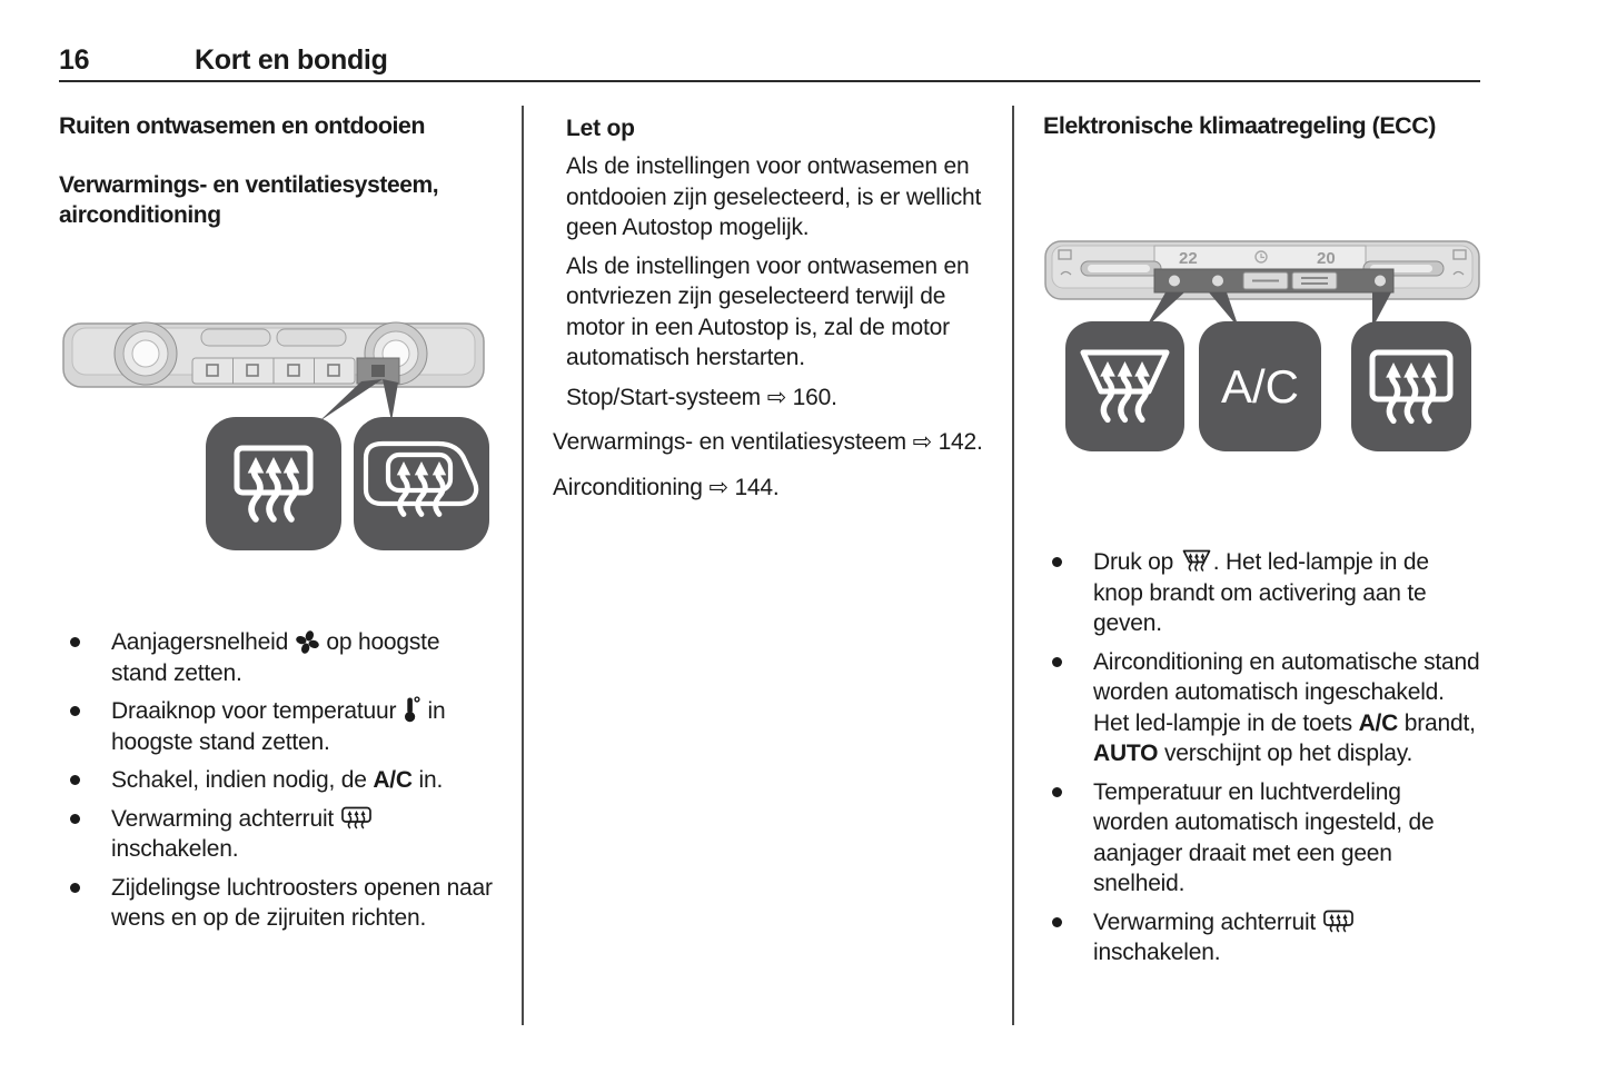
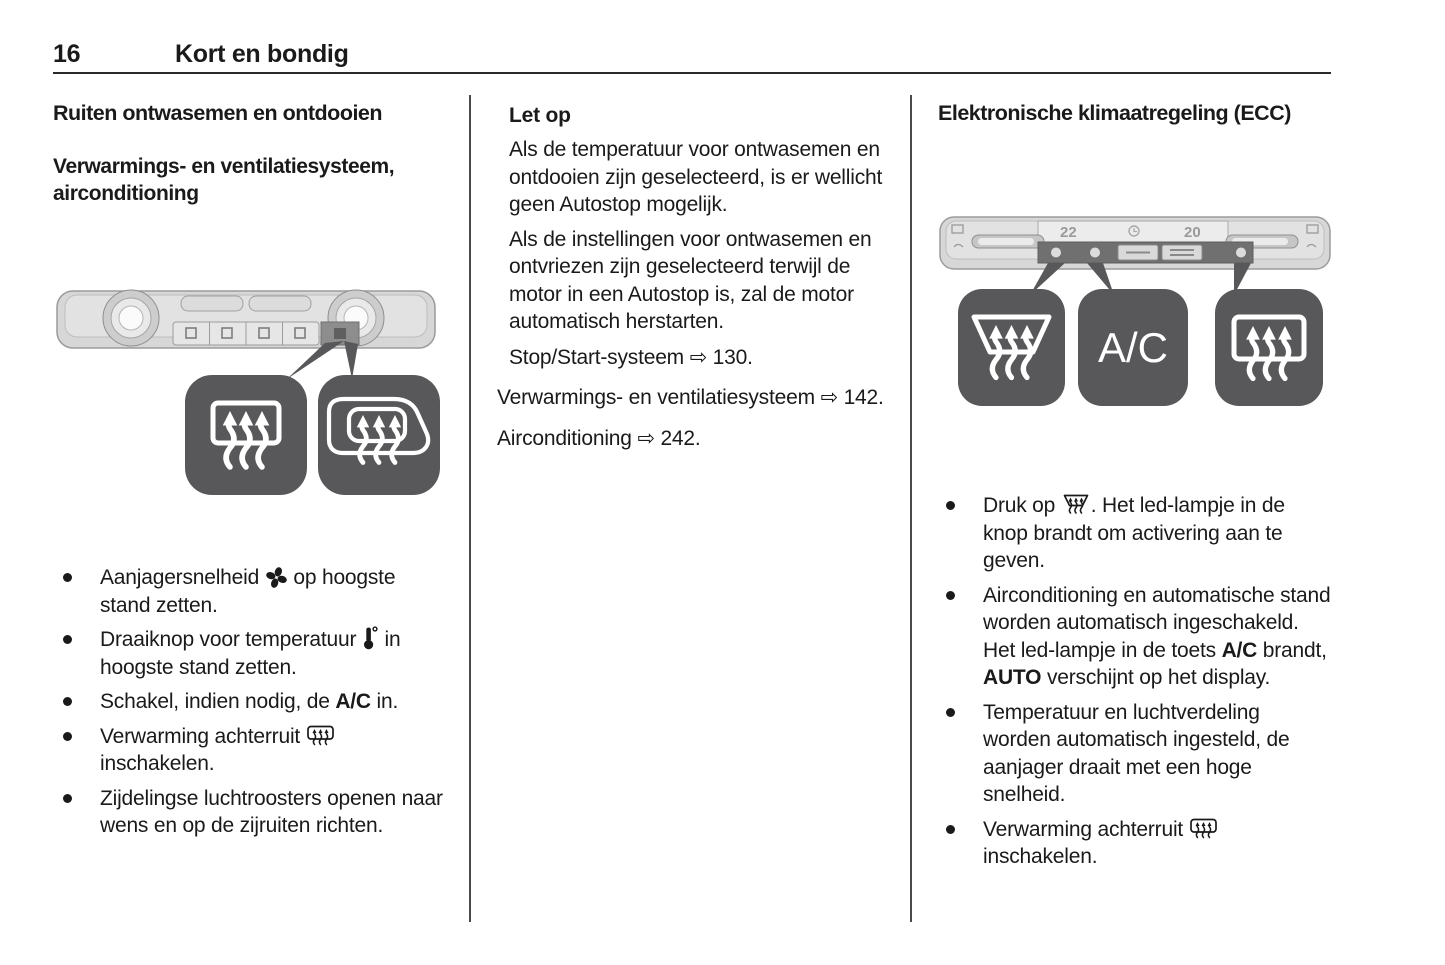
  16
  Kort en bondig
  Ruiten ontwasemen en ontdooien
  Verwarmings- en ventilatiesysteem, airconditioning
  Aanjagersnelheid op hoogste stand zetten.
  Draaiknop voor temperatuur in hoogste stand zetten.
  Schakel, indien nodig, de A/C in.
  Verwarming achterruit inschakelen.
  Zijdelingse luchtroosters openen naar wens en op de zijruiten rich­ten.
  Let op
- Als de instellingen voor ontwasemen en ontdooien zijn geselecteerd, is er wellicht geen Autostop mogelijk.
+ Als de temperatuur voor ontwasemen en ontdooien zijn geselecteerd, is er wellicht geen Autostop mogelijk.
  Als de instellingen voor ontwasemen en ontvriezen zijn geselecteerd terwijl de motor in een Autostop is, zal de motor automatisch herstarten.
- Stop/Start-systeem ⇨ 160.
+ Stop/Start-systeem ⇨ 130.
  Verwarmings- en ventilatiesysteem ⇨ 142.
- Airconditioning ⇨ 144.
+ Airconditioning ⇨ 242.
  Elektronische klimaatregeling (ECC)
  22
  20
  A/C
  Druk op . Het led-lampje in de knop brandt om activering aan te geven.
  Airconditioning en automatische stand worden automatisch inge­schakeld. Het led-lampje in de toets A/C brandt, AUTO verschijnt op het display.
- Temperatuur en luchtverdeling worden automatisch ingesteld, de aanjager draait met een geen snelheid.
+ Temperatuur en luchtverdeling worden automatisch ingesteld, de aanjager draait met een hoge snelheid.
  Verwarming achterruit inschakelen.
